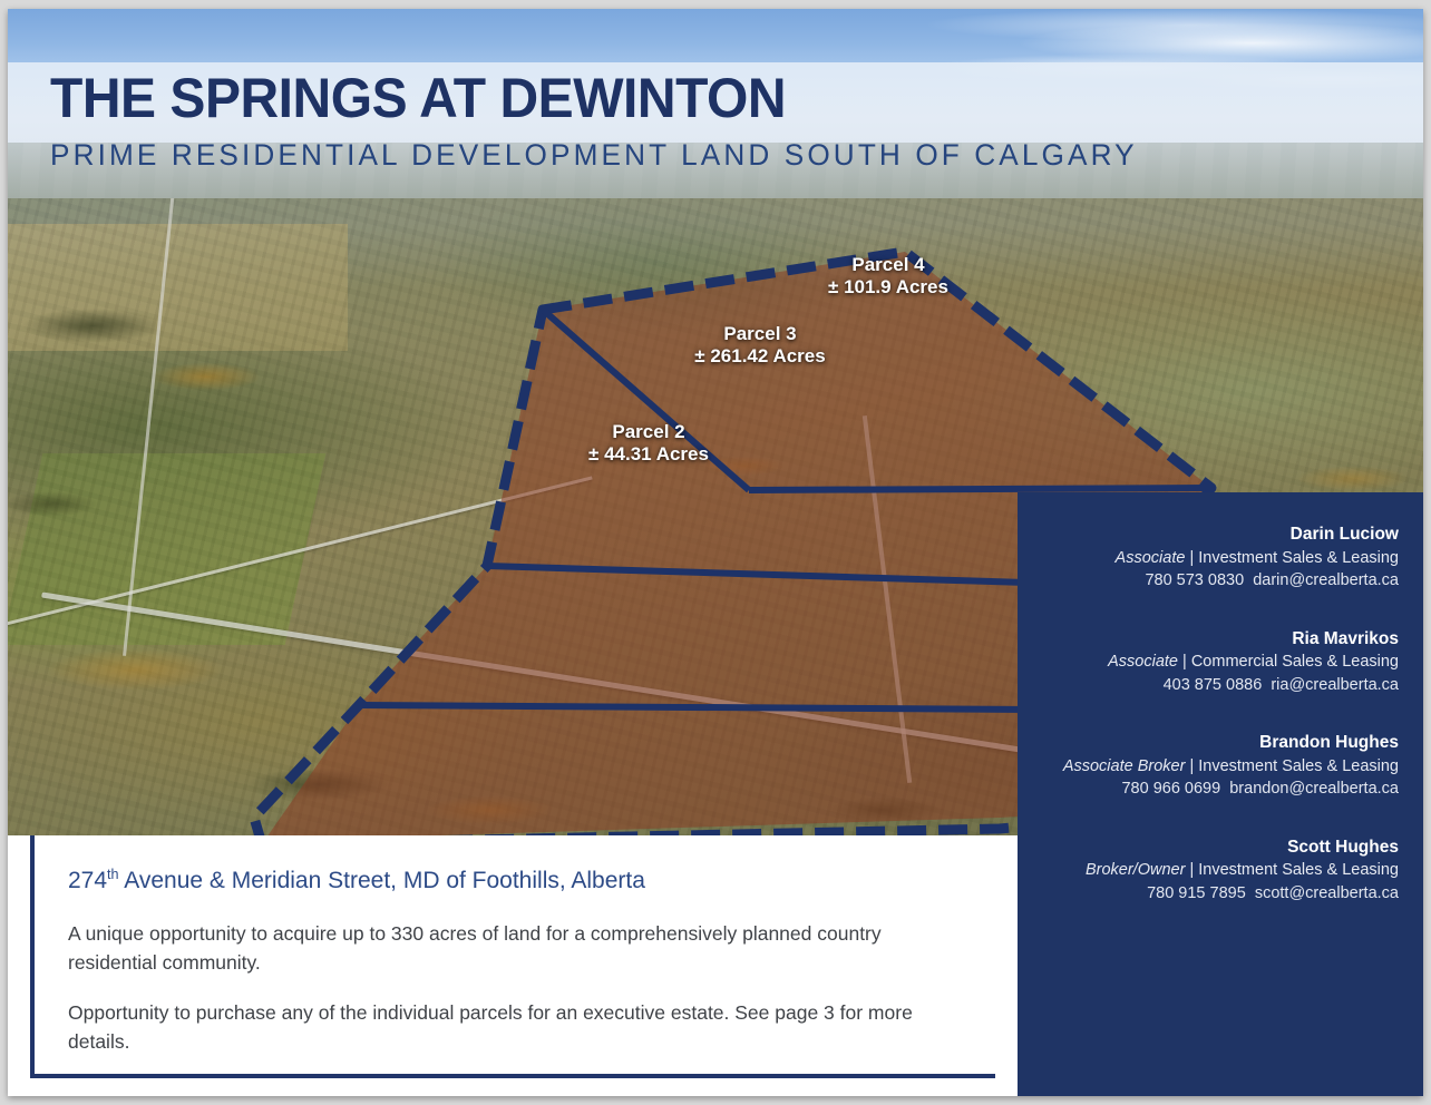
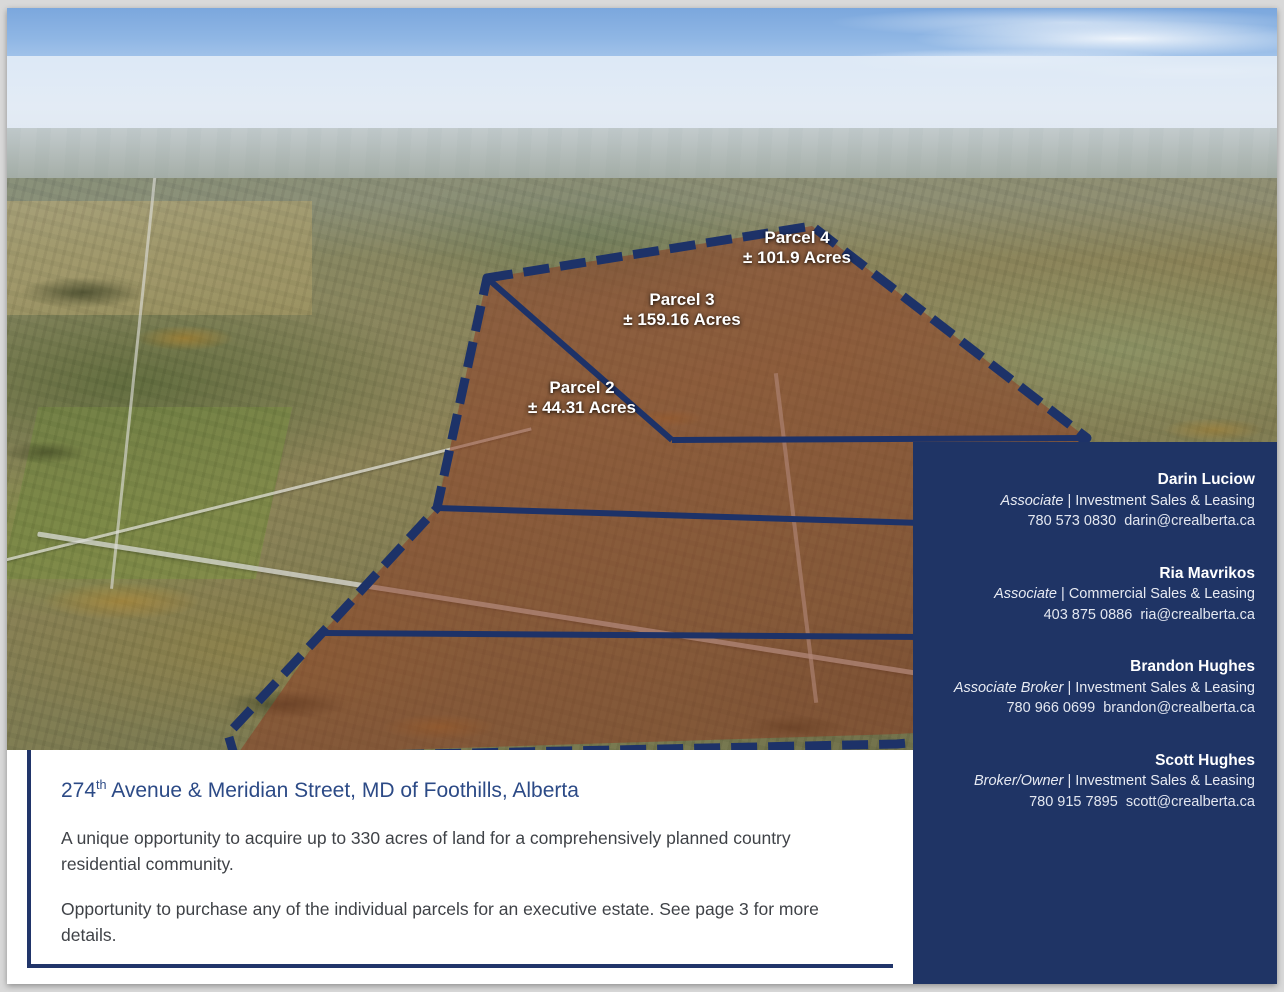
- THE SPRINGS AT DEWINTON
- PRIME RESIDENTIAL DEVELOPMENT LAND SOUTH OF CALGARY
  Parcel 4
  ± 101.9 Acres
  Parcel 3
- ± 261.42 Acres
+ ± 159.16 Acres
  Parcel 2
  ± 44.31 Acres
  Darin Luciow
  Associate | Investment Sales & Leasing
  780 573 0830 darin@crealberta.ca
  Ria Mavrikos
  Associate | Commercial Sales & Leasing
  403 875 0886 ria@crealberta.ca
  Brandon Hughes
  Associate Broker | Investment Sales & Leasing
  780 966 0699 brandon@crealberta.ca
  Scott Hughes
  Broker/Owner | Investment Sales & Leasing
  780 915 7895 scott@crealberta.ca
  274th Avenue & Meridian Street, MD of Foothills, Alberta
  A unique opportunity to acquire up to 330 acres of land for a comprehensively planned country residential community.
  Opportunity to purchase any of the individual parcels for an executive estate. See page 3 for more details.
